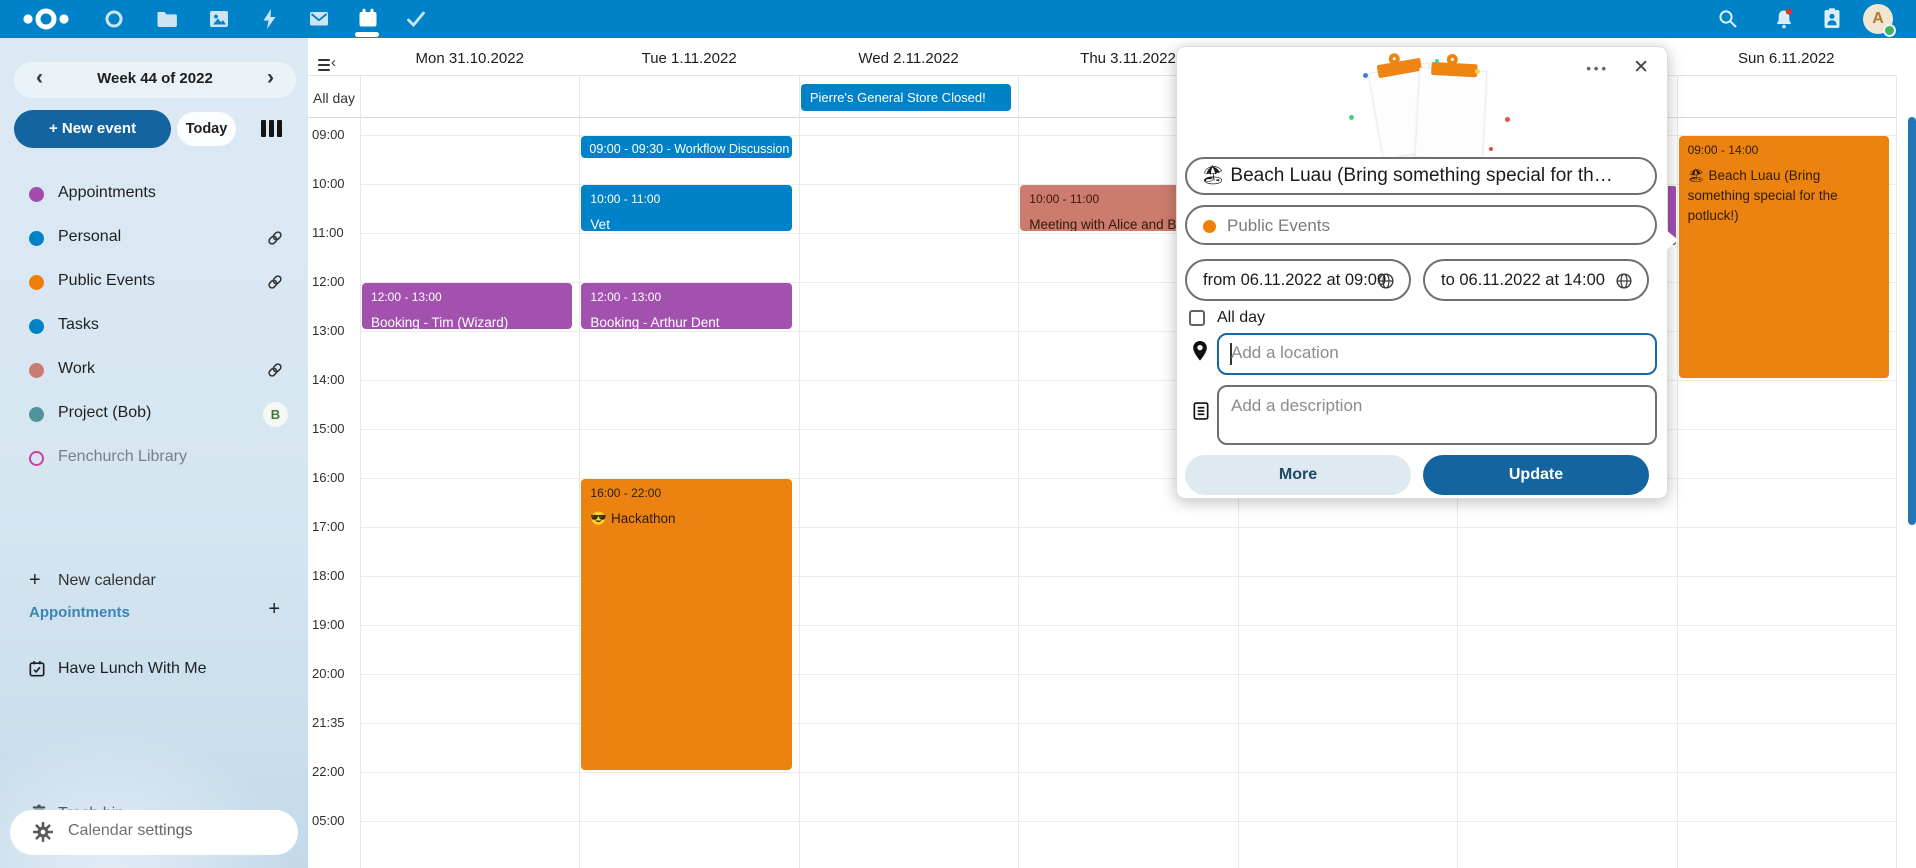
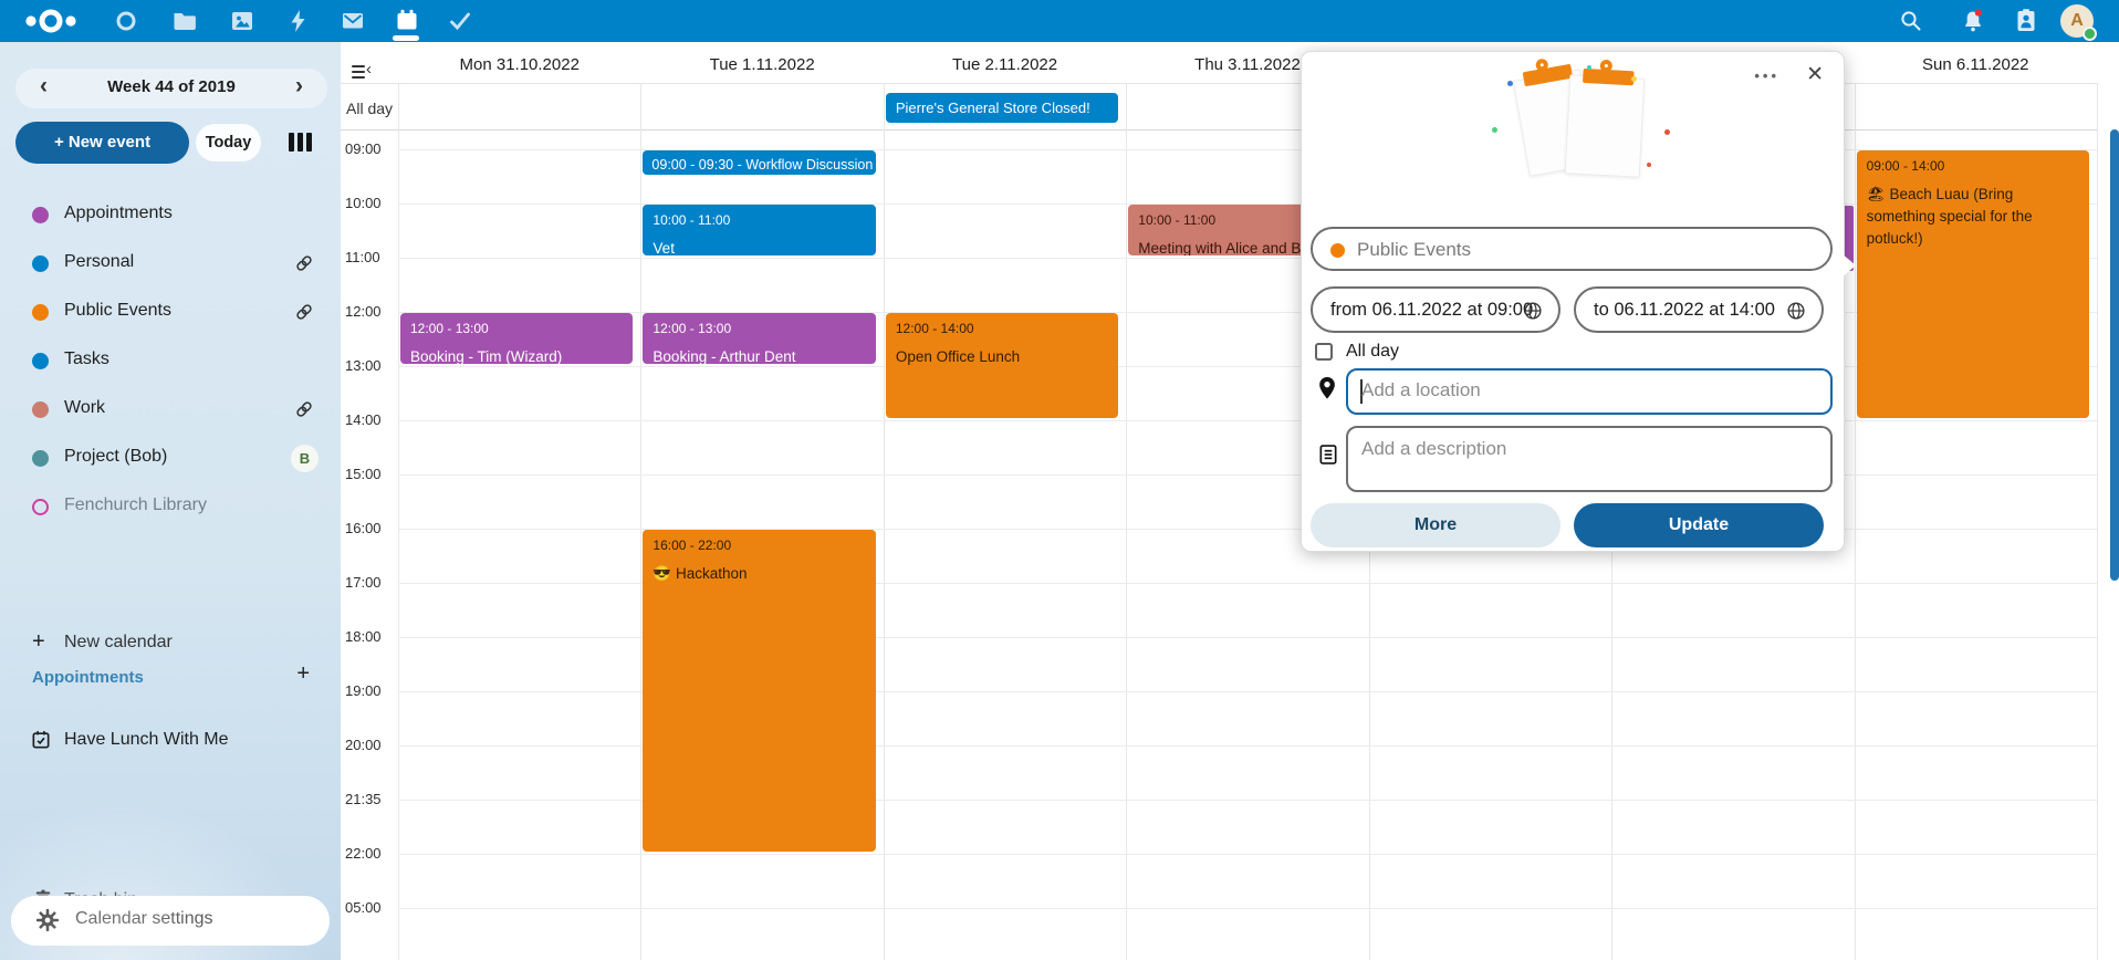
  A
  ‹
- Week 44 of 2022
+ Week 44 of 2019
  ›
  + New event
  Today
  Appointments
  Personal
  Public Events
  Tasks
  Work
  Project (Bob)
  B
  Fenchurch Library
  +
  New calendar
  Appointments
  +
  Have Lunch With Me
  ‹
  Mon 31.10.2022
  Tue 1.11.2022
- Wed 2.11.2022
+ Tue 2.11.2022
  Thu 3.11.2022
  Sun 6.11.2022
  All day
  09:00
  10:00
  11:00
  12:00
  13:00
  14:00
  15:00
  16:00
  17:00
  18:00
  19:00
  20:00
  21:35
  22:00
  05:00
  09:00 - 09:30 - Workflow Discussion
  10:00 - 11:00
  Vet
  10:00 - 11:00
  Meeting with Alice and B
  12:00 - 13:00
  Booking - Tim (Wizard)
  12:00 - 13:00
  Booking - Arthur Dent
+ 12:00 - 14:00
+ Open Office Lunch
  16:00 - 22:00
  😎 Hackathon
  09:00 - 14:00
  🏖 Beach Luau (Bring something special for the potluck!)
  Pierre's General Store Closed!
  •••
  ✕
- 🏖 Beach Luau (Bring something special for th…
  Public Events
  from 06.11.2022 at 09:00
  to 06.11.2022 at 14:00
  All day
  Add a location
  Add a description
  More
  Update
